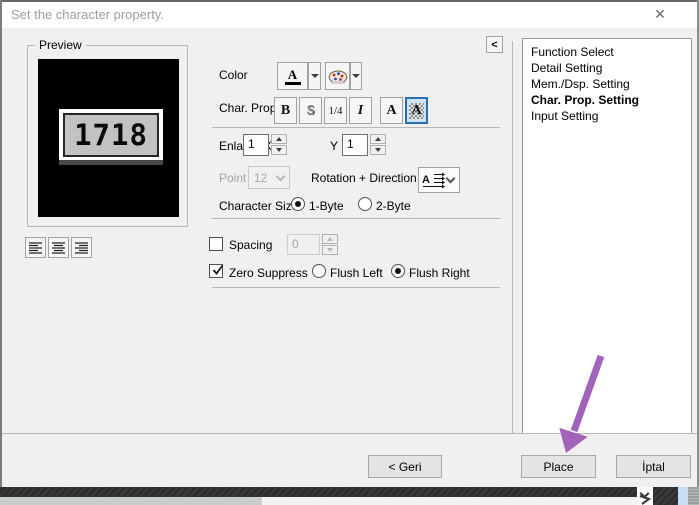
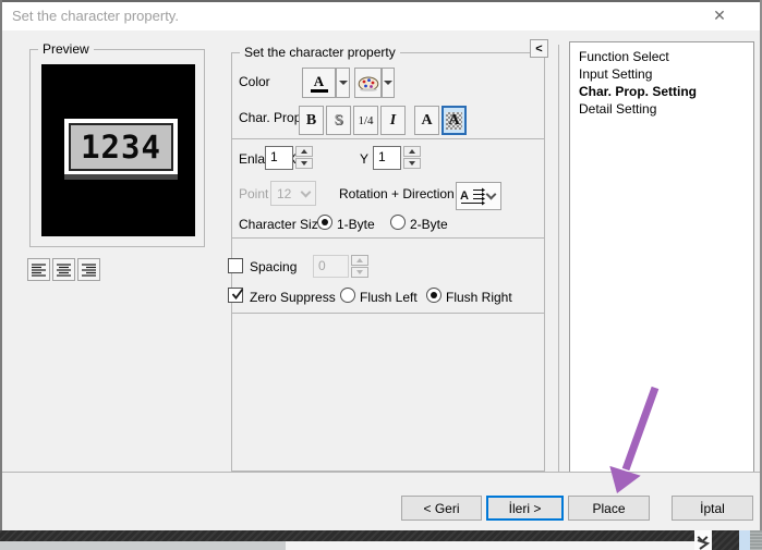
  Set the character property.
  ✕
  Preview
- 1718
+ 1234
+ Set the character property
  Color
  A
  Char. Pro
  B
  S
  1/4
  I
  A
  A
  1
  Y
  1
  Point
  12
  Rotation + Direction
  A
  Character Siz
  1-Byte
  2-Byte
  Spacing
  0
  Zero Suppress
  Flush Left
  Flush Right
  <
  Function Select
- Detail Setting
+ Input Setting
- Mem./Dsp. Setting
  Char. Prop. Setting
- Input Setting
+ Detail Setting
  < Geri
+ İleri >
  Place
  İptal
